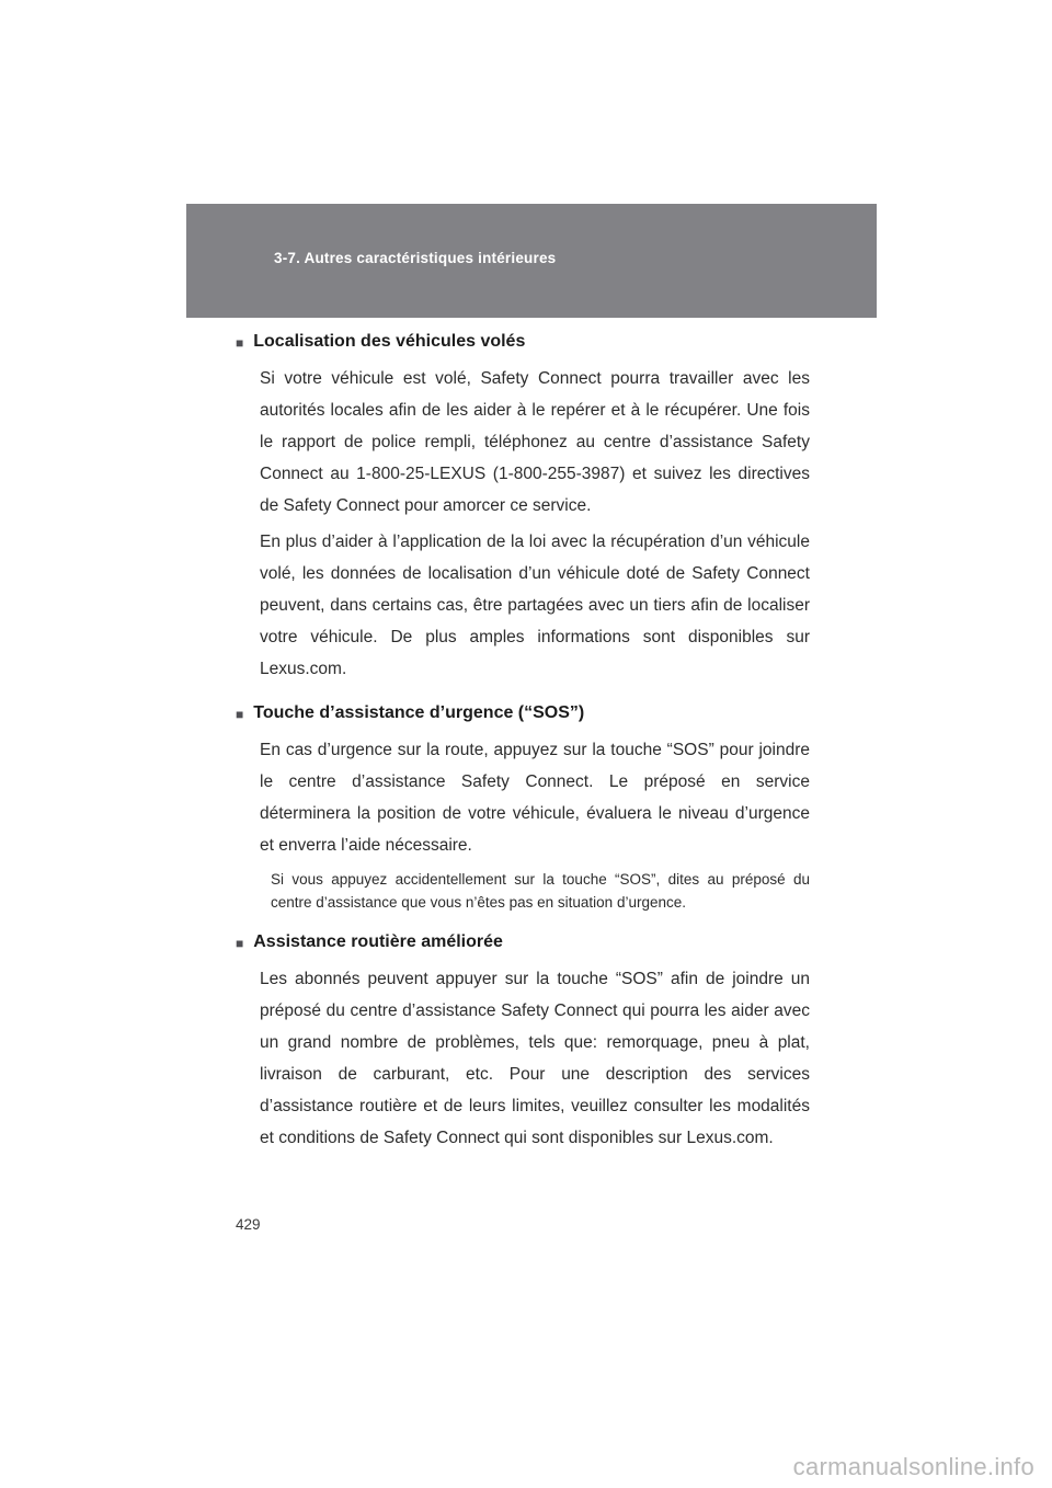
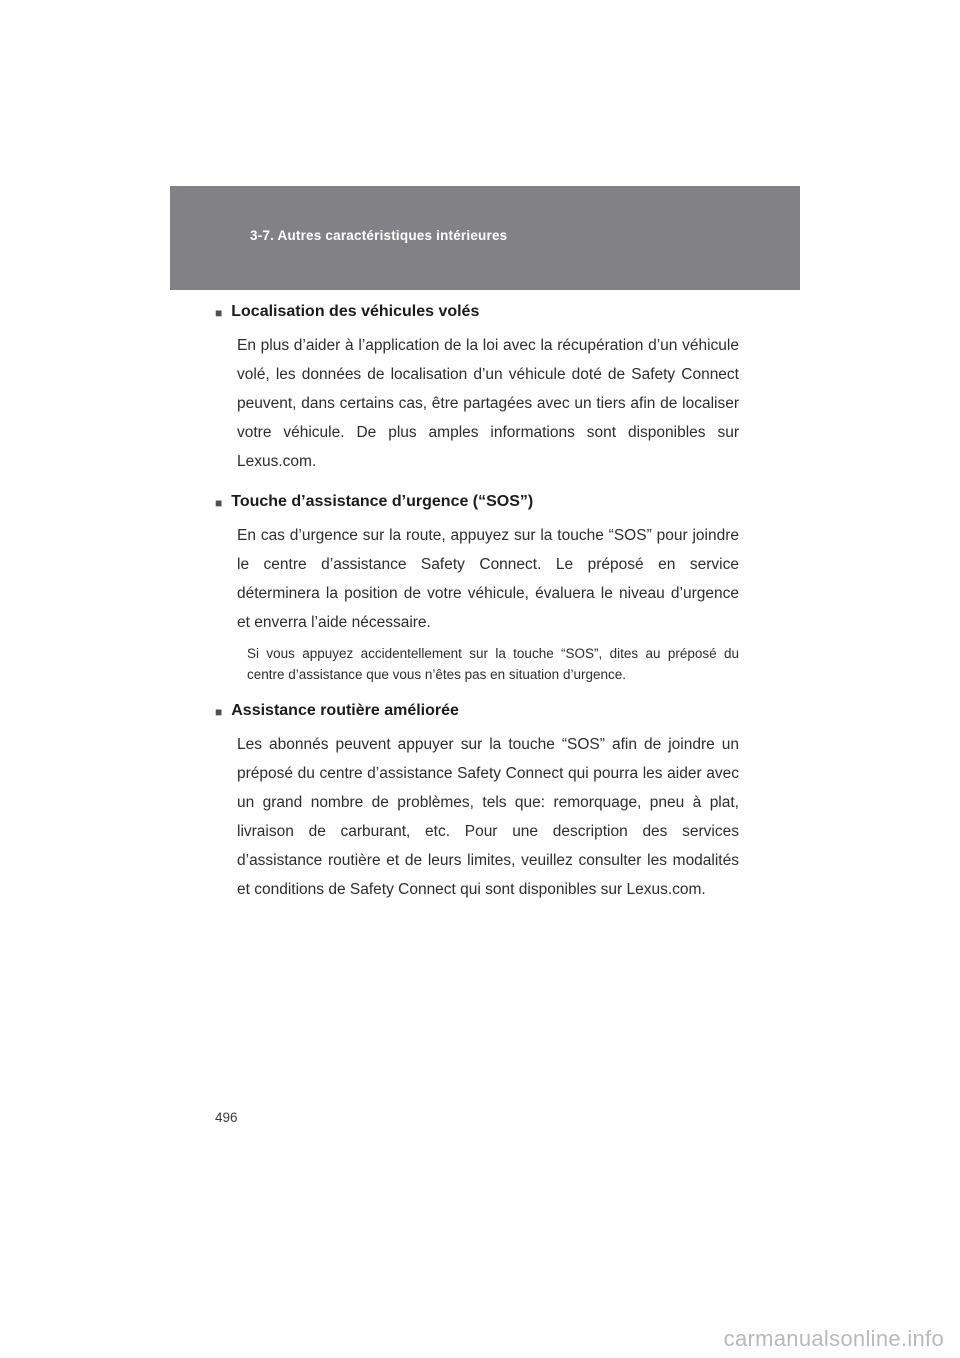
  3-7. Autres caractéristiques intérieures
  ■
  Localisation des véhicules volés
- Si votre véhicule est volé, Safety Connect pourra travailler avec les autorités locales afin de les aider à le repérer et à le récupérer. Une fois le rapport de police rempli, téléphonez au centre d’assistance Safety Connect au 1-800-25-LEXUS (1-800-255-3987) et suivez les directives de Safety Connect pour amorcer ce service.
  En plus d’aider à l’application de la loi avec la récupération d’un véhicule volé, les données de localisation d’un véhicule doté de Safety Connect peuvent, dans certains cas, être partagées avec un tiers afin de localiser votre véhicule. De plus amples informations sont disponibles sur Lexus.com.
  ■
  Touche d’assistance d’urgence (“SOS”)
  En cas d’urgence sur la route, appuyez sur la touche “SOS” pour joindre le centre d’assistance Safety Connect. Le préposé en service déterminera la position de votre véhicule, évaluera le niveau d’urgence et enverra l’aide nécessaire.
  Si vous appuyez accidentellement sur la touche “SOS”, dites au préposé du centre d’assistance que vous n’êtes pas en situation d’urgence.
  ■
  Assistance routière améliorée
  Les abonnés peuvent appuyer sur la touche “SOS” afin de joindre un préposé du centre d’assistance Safety Connect qui pourra les aider avec un grand nombre de problèmes, tels que: remorquage, pneu à plat, livraison de carburant, etc. Pour une description des services d’assistance routière et de leurs limites, veuillez consulter les modalités et conditions de Safety Connect qui sont disponibles sur Lexus.com.
- 429
+ 496
  carmanualsonline.info
